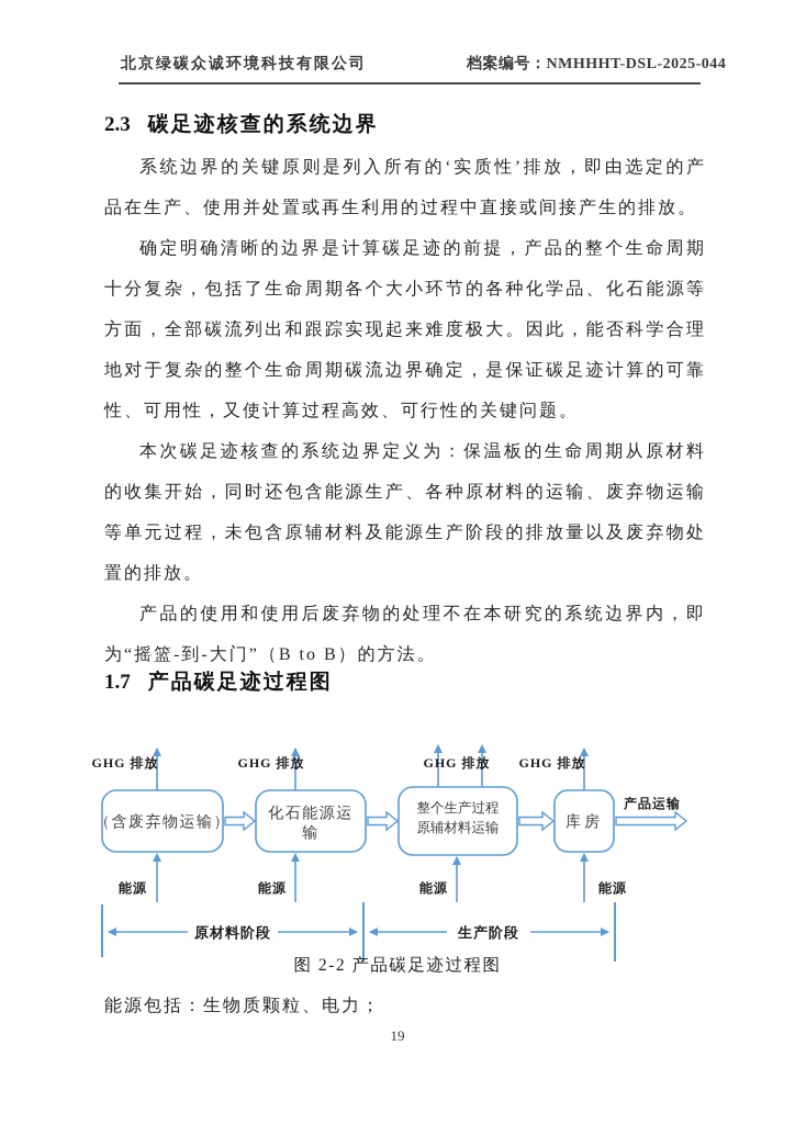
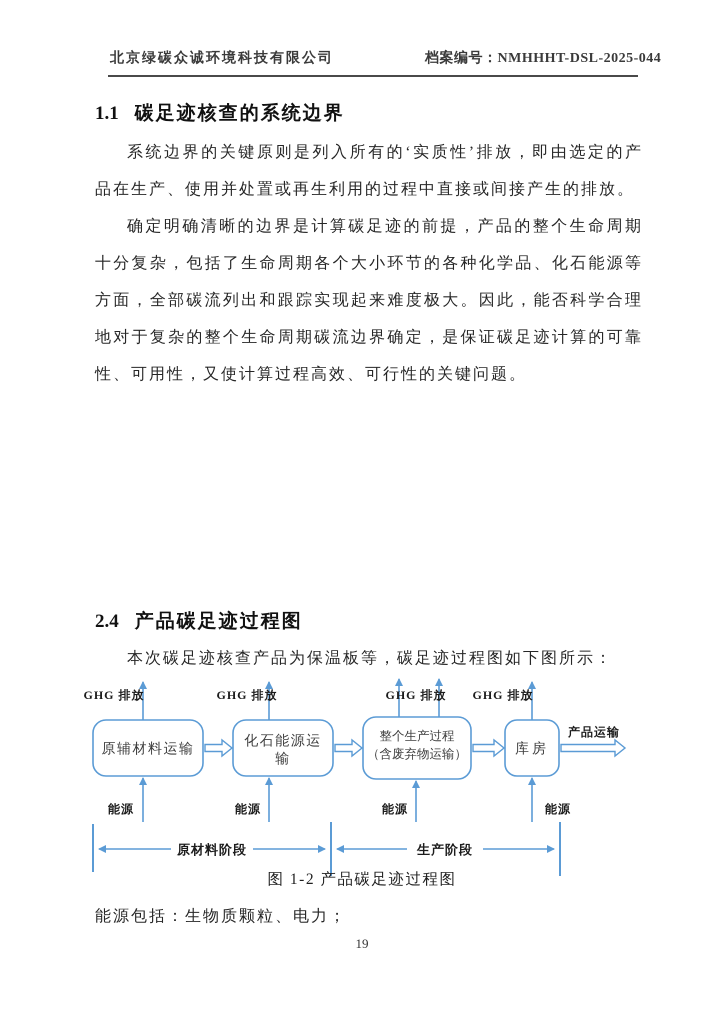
  北京绿碳众诚环境科技有限公司
  档案编号：NMHHHT-DSL-2025-044
- 2.3 碳足迹核查的系统边界
+ 1.1 碳足迹核查的系统边界
  系统边界的关键原则是列入所有的‘实质性’排放，即由选定的产品在生产、使用并处置或再生利用的过程中直接或间接产生的排放。
  确定明确清晰的边界是计算碳足迹的前提，产品的整个生命周期十分复杂，包括了生命周期各个大小环节的各种化学品、化石能源等方面，全部碳流列出和跟踪实现起来难度极大。因此，能否科学合理地对于复杂的整个生命周期碳流边界确定，是保证碳足迹计算的可靠性、可用性，又使计算过程高效、可行性的关键问题。
- 本次碳足迹核查的系统边界定义为：保温板的生命周期从原材料的收集开始，同时还包含能源生产、各种原材料的运输、废弃物运输等单元过程，未包含原辅材料及能源生产阶段的排放量以及废弃物处置的排放。
- 产品的使用和使用后废弃物的处理不在本研究的系统边界内，即为“摇篮-到-大门”（B to B）的方法。
- 1.7 产品碳足迹过程图
+ 2.4 产品碳足迹过程图
+ 本次碳足迹核查产品为保温板等，碳足迹过程图如下图所示：
  GHG 排放
  GHG 排放
  GHG 排放
  GHG 排放
- （含废弃物运输）
+ 原辅材料运输
  化石能源运
  输
  整个生产过程
- 原辅材料运输
+ （含废弃物运输）
  库房
  产品运输
  能源
  能源
  能源
  能源
  原材料阶段
  生产阶段
- 图 2-2 产品碳足迹过程图
+ 图 1-2 产品碳足迹过程图
  能源包括：生物质颗粒、电力；
  19
